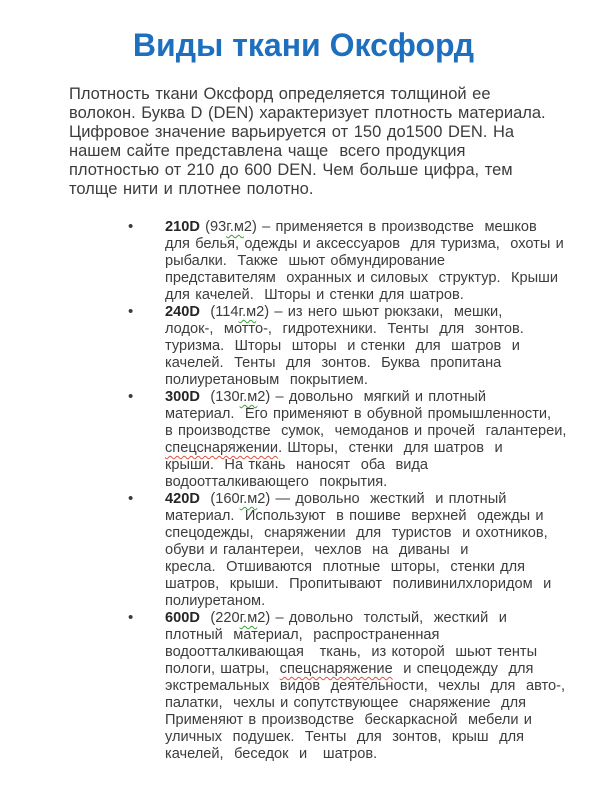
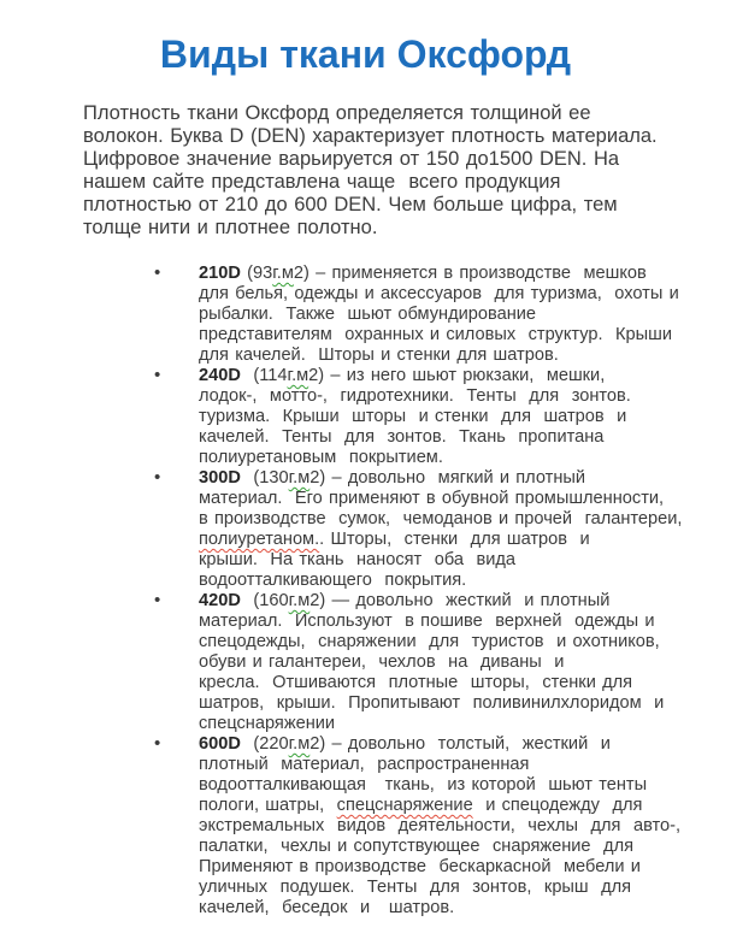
  Виды ткани Оксфорд
  Плотность ткани Оксфорд определяется толщиной ее
  волокон. Буква D (DEN) характеризует плотность материала.
  Цифровое значение варьируется от 150 до1500 DEN. На
  нашем сайте представлена чаще всего продукция
  плотностью от 210 до 600 DEN. Чем больше цифра, тем
  толще нити и плотнее полотно.
  •
  210D (93г.м2) – применяется в производстве мешков
  для белья, одежды и аксессуаров для туризма, охоты и
  рыбалки. Также шьют обмундирование
  представителям охранных и силовых структур. Крыши
  для качелей. Шторы и стенки для шатров.
  •
  240D (114г.м2) – из него шьют рюкзаки, мешки,
  лодок-, мотто-, гидротехники. Тенты для зонтов.
- туризма. Шторы шторы и стенки для шатров и
+ туризма. Крыши шторы и стенки для шатров и
- качелей. Тенты для зонтов. Буква пропитана
+ качелей. Тенты для зонтов. Ткань пропитана
  полиуретановым покрытием.
  •
  300D (130г.м2) – довольно мягкий и плотный
  материал. Его применяют в обувной промышленности,
  в производстве сумок, чемоданов и прочей галантереи,
- спецснаряжении. Шторы, стенки для шатров и
+ полиуретаном.. Шторы, стенки для шатров и
  крыши. На ткань наносят оба вида
  водоотталкивающего покрытия.
  •
  420D (160г.м2) — довольно жесткий и плотный
  материал. Используют в пошиве верхней одежды и
  спецодежды, снаряжении для туристов и охотников,
  обуви и галантереи, чехлов на диваны и
  кресла. Отшиваются плотные шторы, стенки для
  шатров, крыши. Пропитывают поливинилхлоридом и
- полиуретаном.
+ спецснаряжении
  •
  600D (220г.м2) – довольно толстый, жесткий и
  плотный материал, распространенная
  водоотталкивающая ткань, из которой шьют тенты
  пологи, шатры, спецснаряжение и спецодежду для
  экстремальных видов деятельности, чехлы для авто-,
  палатки, чехлы и сопутствующее снаряжение для
  Применяют в производстве бескаркасной мебели и
  уличных подушек. Тенты для зонтов, крыш для
  качелей, беседок и шатров.
